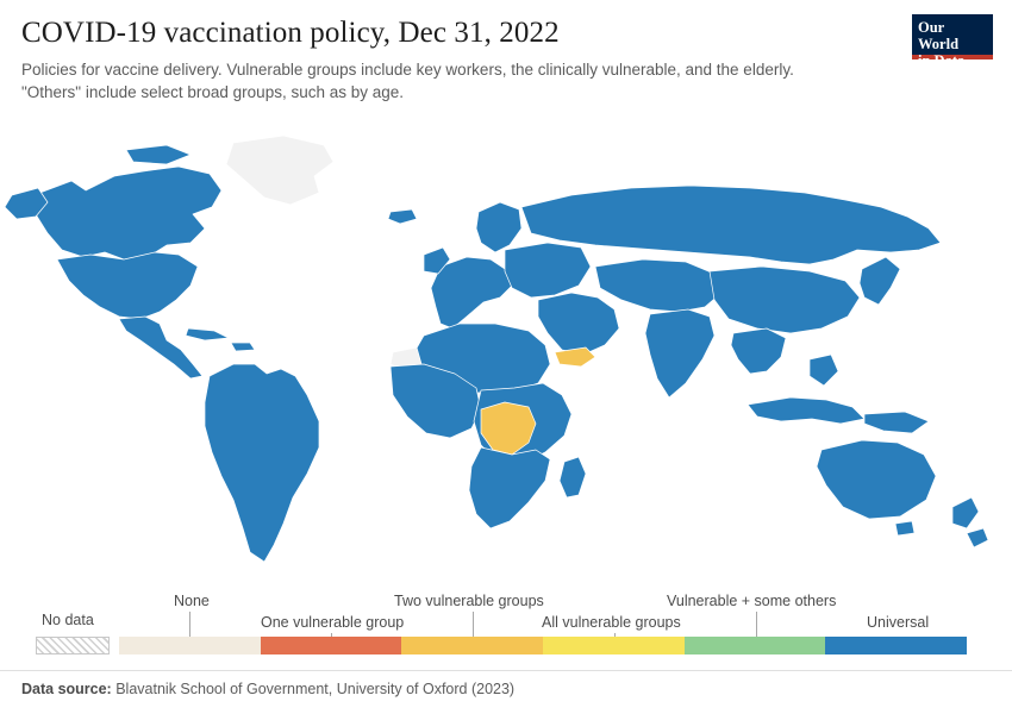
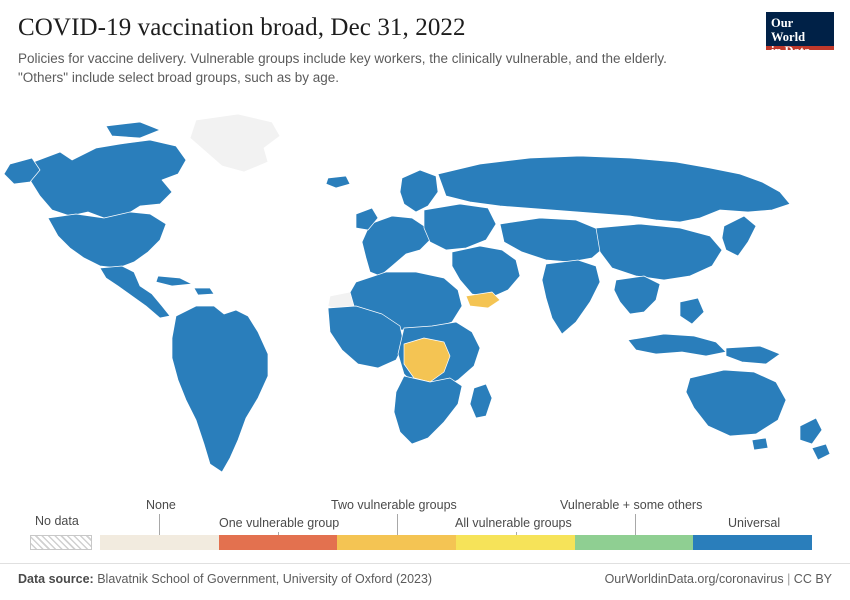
- COVID-19 vaccination policy, Dec 31, 2022
+ COVID-19 vaccination broad, Dec 31, 2022
  Policies for vaccine delivery. Vulnerable groups include key workers, the clinically vulnerable, and the elderly.
  "Others" include select broad groups, such as by age.
  Our World
  in Data
  No data
  None
  One vulnerable group
  Two vulnerable groups
  All vulnerable groups
  Vulnerable + some others
  Universal
  Data source: Blavatnik School of Government, University of Oxford (2023)
+ OurWorldinData.org/coronavirus | CC BY
